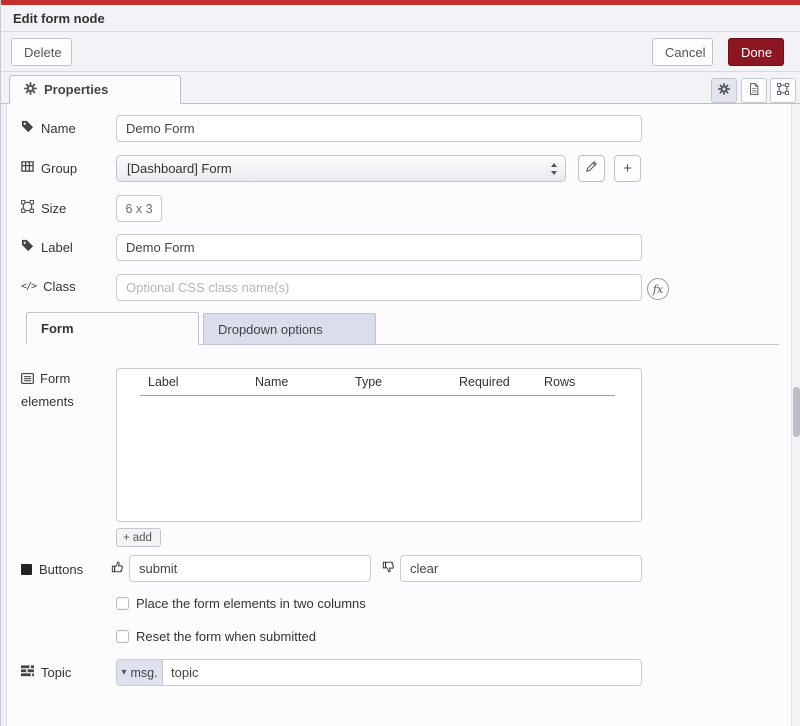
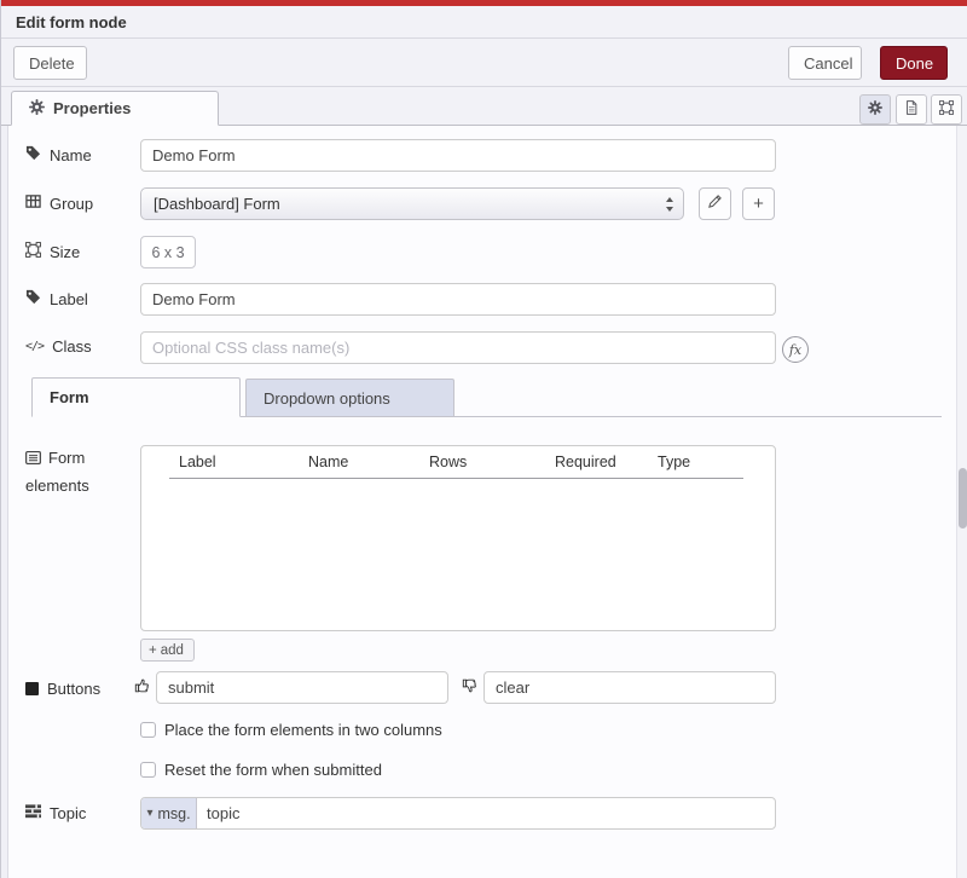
  Edit form node
  Delete
  Cancel
  Done
  Properties
  Name
  Demo Form
  Group
  [Dashboard] Form
  +
  Size
  6 x 3
  Label
  Demo Form
  </>
  Class
  Optional CSS class name(s)
  fx
  Form
  Dropdown options
  Form elements
  Label
  Name
- Type
+ Rows
  Required
- Rows
+ Type
  +
  add
  Buttons
  submit
  clear
  Place the form elements in two columns
  Reset the form when submitted
  Topic
  ▾
  msg.
  topic
